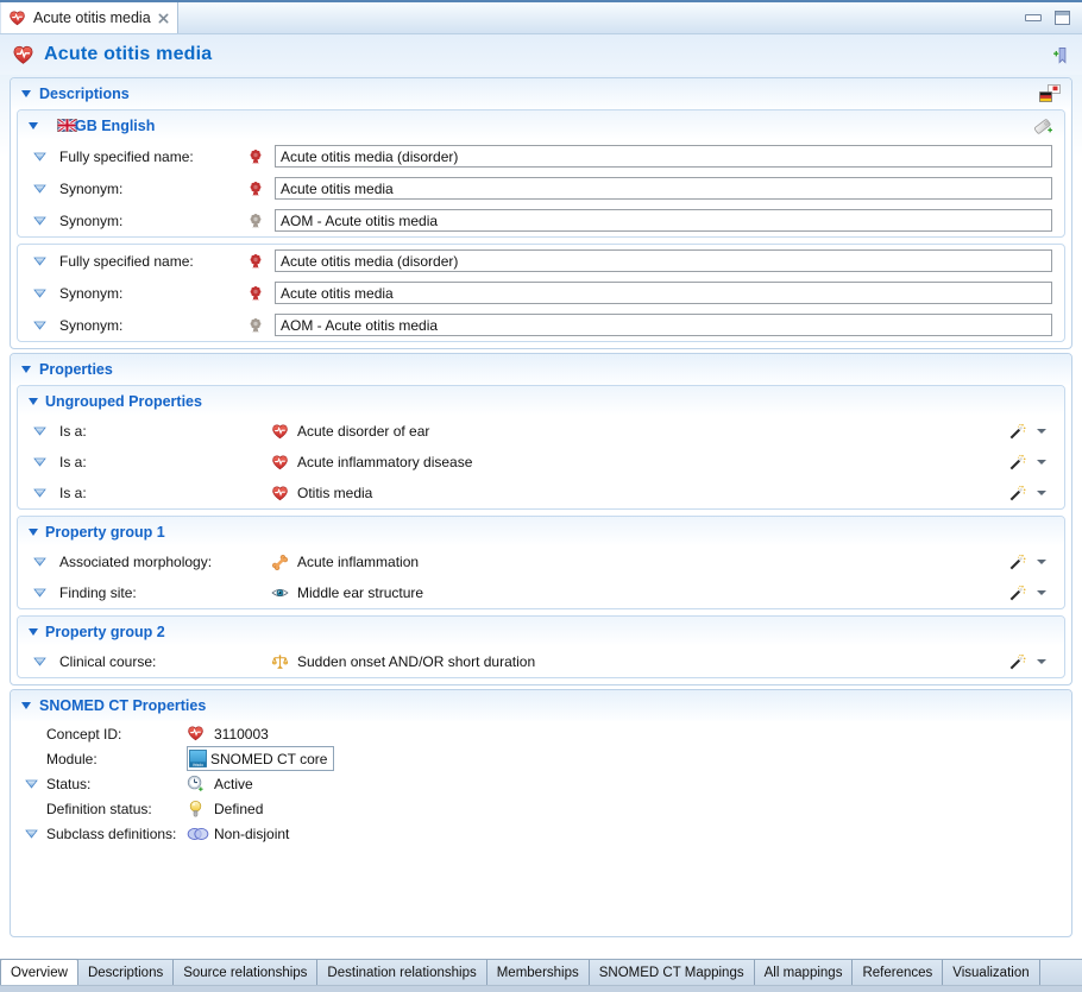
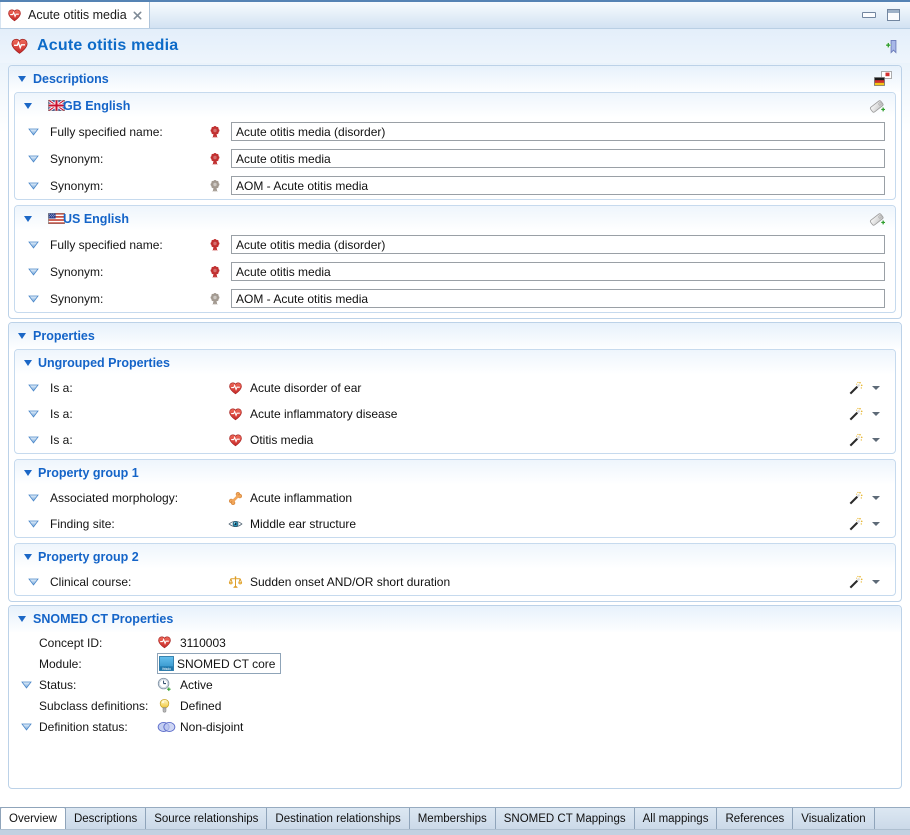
  Acute otitis media
  Acute otitis media
  Descriptions
  GB English
  Fully specified name:
  Acute otitis media (disorder)
  Synonym:
  Acute otitis media
  Synonym:
  AOM - Acute otitis media
+ US English
  Fully specified name:
  Acute otitis media (disorder)
  Synonym:
  Acute otitis media
  Synonym:
  AOM - Acute otitis media
  Properties
  Ungrouped Properties
  Is a:
  Acute disorder of ear
  Is a:
  Acute inflammatory disease
  Is a:
  Otitis media
  Property group 1
  Associated morphology:
  Acute inflammation
  Finding site:
  Middle ear structure
  Property group 2
  Clinical course:
  Sudden onset AND/OR short duration
  SNOMED CT Properties
  Concept ID:
  3110003
  Module:
  SNOMED CT core
  Status:
  Active
- Definition status:
+ Subclass definitions:
  Defined
- Subclass definitions:
+ Definition status:
  Non-disjoint
  Overview
  Descriptions
  Source relationships
  Destination relationships
  Memberships
  SNOMED CT Mappings
  All mappings
  References
  Visualization
